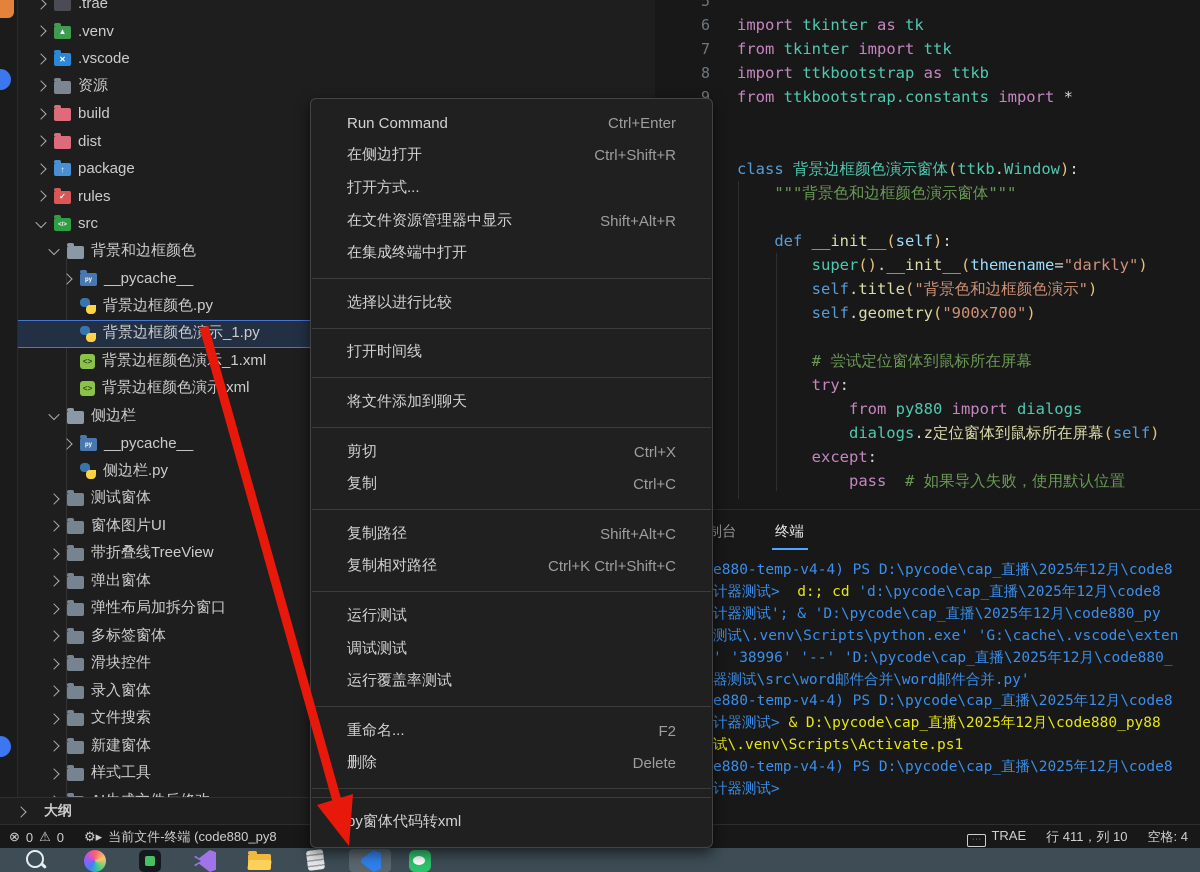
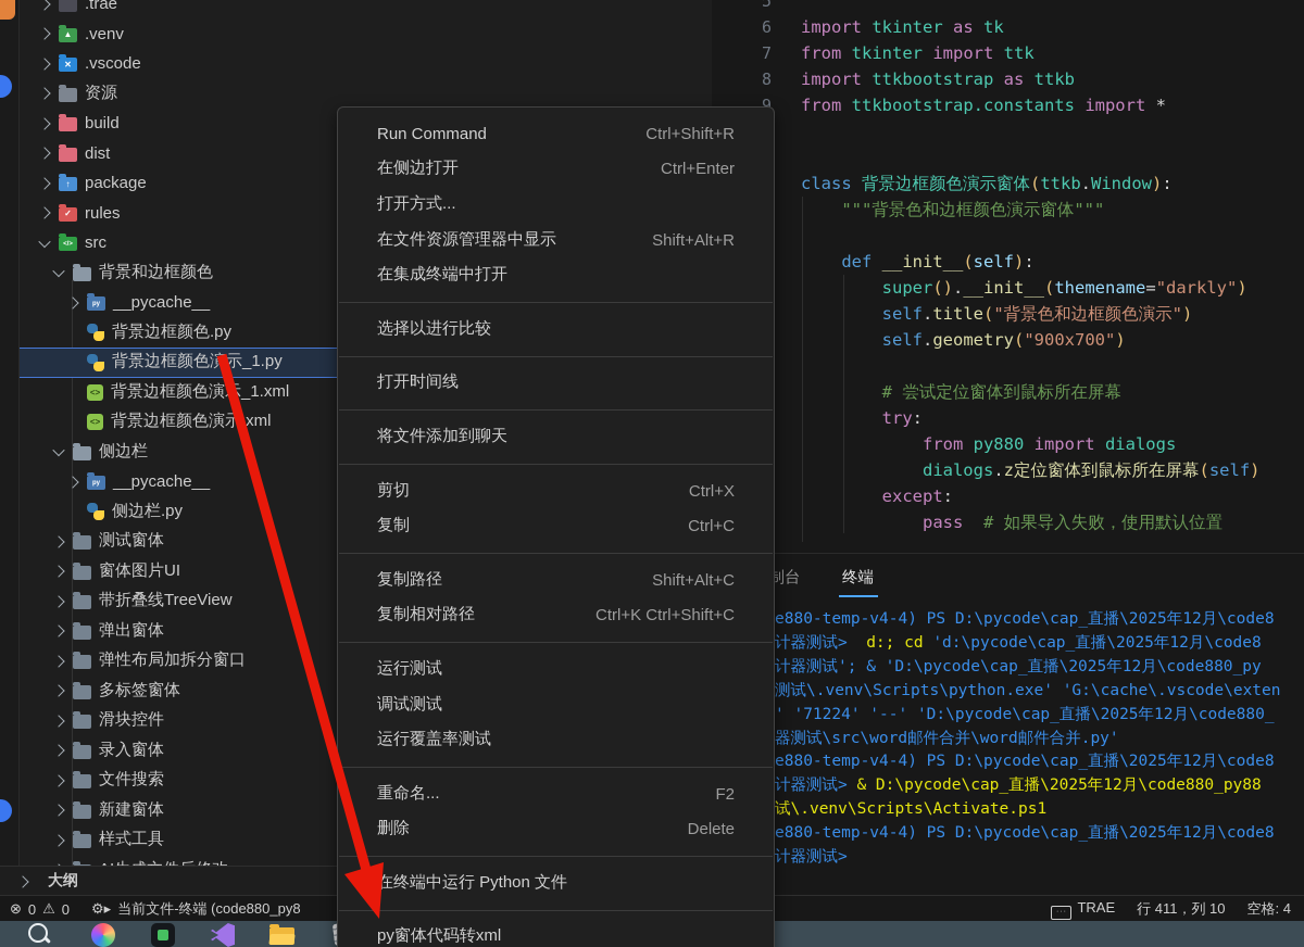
  .trae
  ▲
  .venv
  ✕
  .vscode
  资源
  build
  dist
  ↑
  package
  ✓
  rules
  src
  背景和边框颜色
  __pycache__
  背景边框颜色.py
  背景边框颜色演示_1.py
  <>
  背景边框颜色演_1.xml
  <>
  背景边框颜色演示xml
  侧边栏
  __pycache__
  侧边栏.py
  测试窗体
  窗体图片UI
  带折叠线TreeView
  弹出窗体
  弹性布局加拆分窗口
  多标签窗体
  滑块控件
  录入窗体
  文件搜索
  新建窗体
  样式工具
  大纲
  5
  6 import tkinter as tk
  7 from tkinter import ttk
  8 import ttkbootstrap as ttkb
  9 from ttkbootstrap.constants import *
  class 背景边框颜色演示窗体(ttkb.Window):
  """背景色和边框颜色演示窗体"""
  def __init__(self):
  super().__init__(themename="darkly")
  self.title("背景色和边框颜色演示")
  self.geometry("900x700")
  # 尝试定位窗体到鼠标所在屏幕
  from py880 import dialogs
  dialogs.z定位窗体到鼠标所在屏幕(self)
  except:
  pass # 如果导入失败，使用默认位置
  终端
  e880-temp-v4-4) PS D:\pycode\cap_直播\2025年12月\code8
  计器测试> d:; cd 'd:\pycode\cap_直播\2025年12月\code8
  计器测试'; & 'D:\pycode\cap_直播\2025年12月\code880_py
  测试\.venv\Scripts\python.exe' 'G:\cache\.vscode\exten
- ' '38996' '--' 'D:\pycode\cap_直播\2025年12月\code880_
+ ' '71224' '--' 'D:\pycode\cap_直播\2025年12月\code880_
  器测试\src\word邮件合并\word邮件合并.py'
  e880-temp-v4-4) PS D:\pycode\cap_直播\2025年12月\code8
  计器测试> & D:\pycode\cap_直播\2025年12月\code880_py88
  试\.venv\Scripts\Activate.ps1
  e880-temp-v4-4) PS D:\pycode\cap_直播\2025年12月\code8
  计器测试>
  ⊗
  0
  ⚠
  0
  ⚙▸
  当前文件-终端 (code880_py8
  行 411，列 10
  空格: 4
  Run Command
- Ctrl+Enter
+ Ctrl+Shift+R
  在侧边打开
- Ctrl+Shift+R
+ Ctrl+Enter
  打开方式...
  在文件资源管理器中显示
  Shift+Alt+R
  在集成终端中打开
  选择以进行比较
  打开时间线
  将文件添加到聊天
  剪切
  Ctrl+X
  复制
  Ctrl+C
  复制路径
  Shift+Alt+C
  复制相对路径
  Ctrl+K Ctrl+Shift+C
  运行测试
  调试测试
  运行覆盖率测试
  重命名...
  F2
  删除
  Delete
+ 在终端中运行 Python 文件
  py窗体代码转xml
